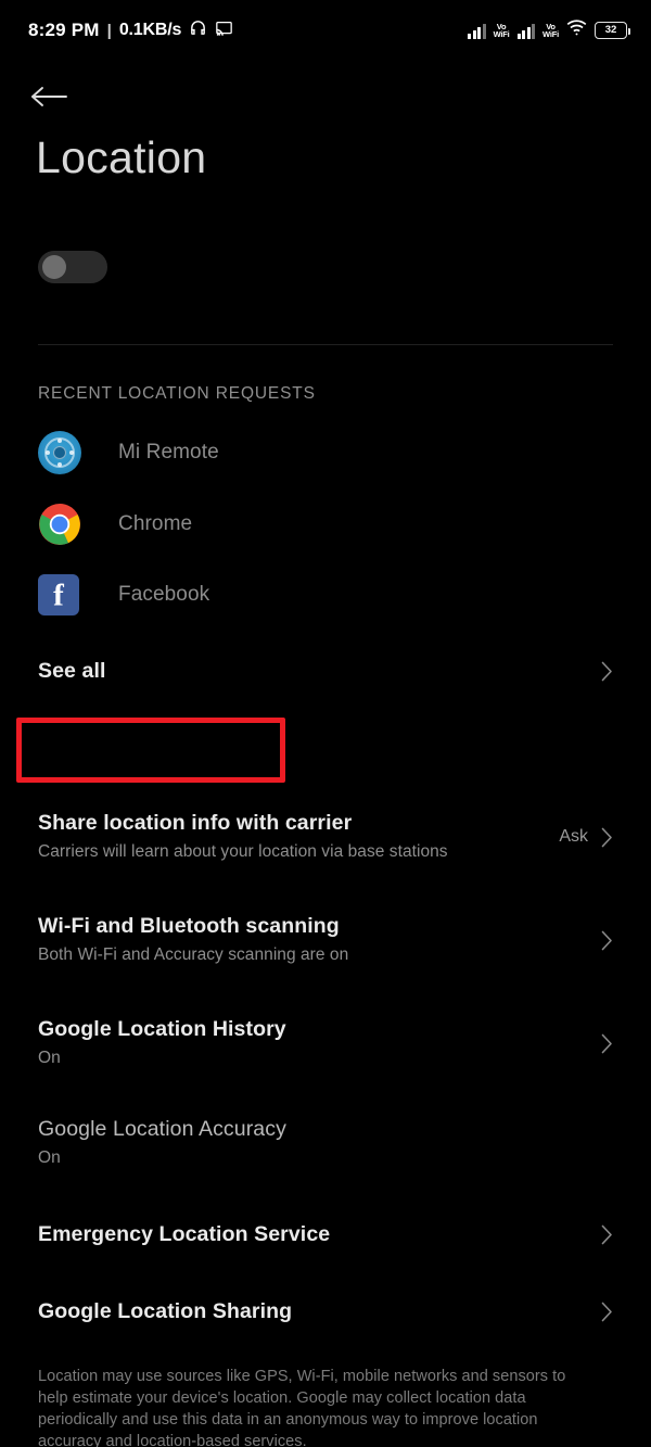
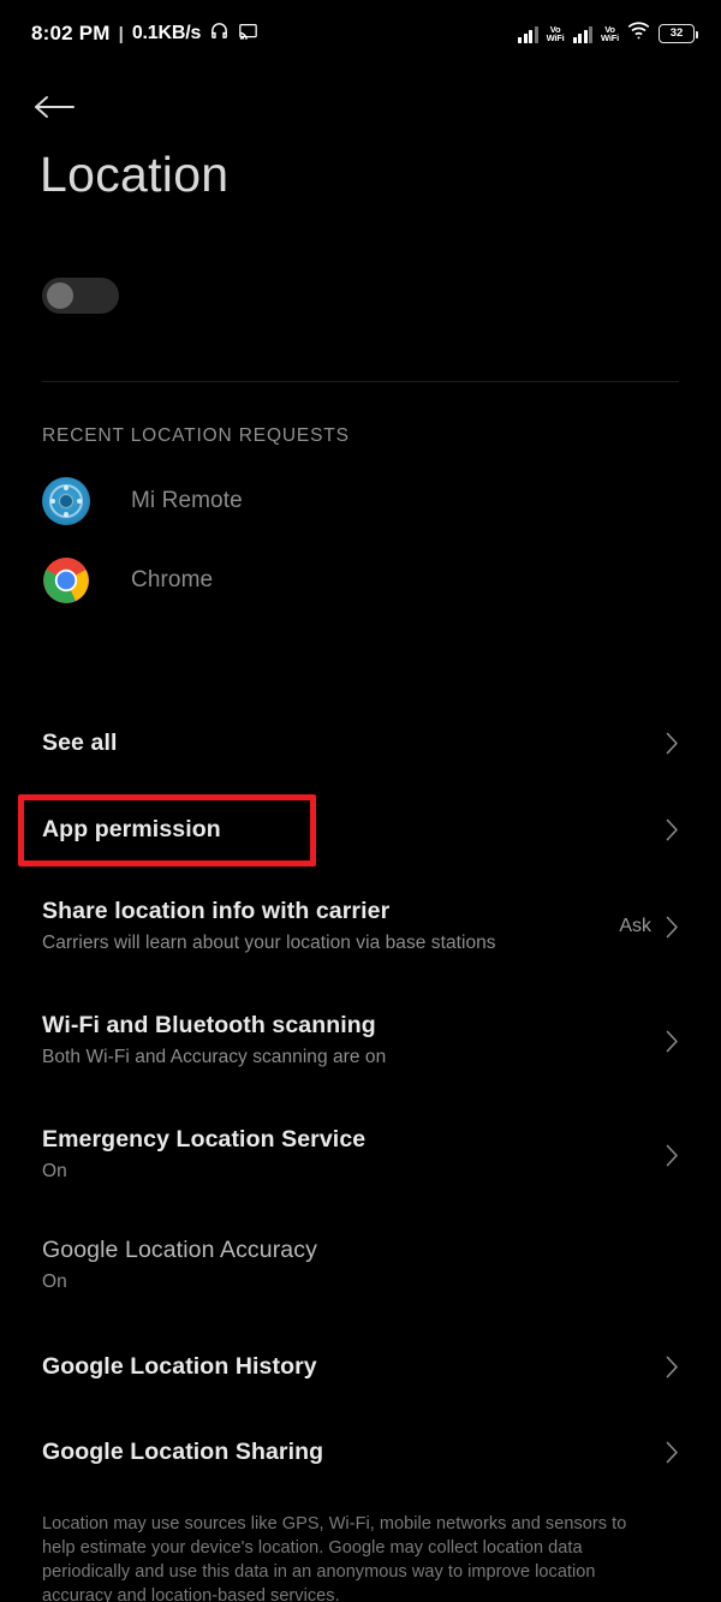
- 8:29 PM
+ 8:02 PM
  |
  0.1KB/s
  Vo
  WiFi
  Vo
  WiFi
  32
  Location
  RECENT LOCATION REQUESTS
  Mi Remote
  Chrome
- f
- Facebook
  See all
+ App permission
  Share location info with carrier
  Carriers will learn about your location via base stations
  Ask
  Wi-Fi and Bluetooth scanning
  Both Wi-Fi and Accuracy scanning are on
- Google Location History
+ Emergency Location Service
  On
  Google Location Accuracy
  On
- Emergency Location Service
+ Google Location History
  Google Location Sharing
  Location may use sources like GPS, Wi-Fi, mobile networks and sensors to help estimate your device's location. Google may collect location data periodically and use this data in an anonymous way to improve location accuracy and location-based services.
